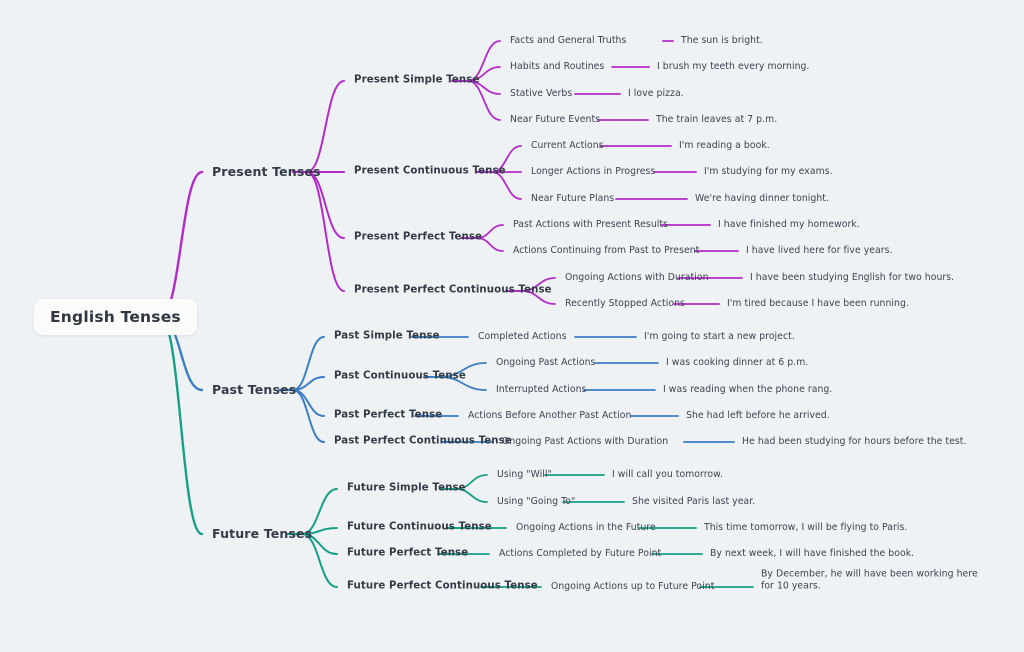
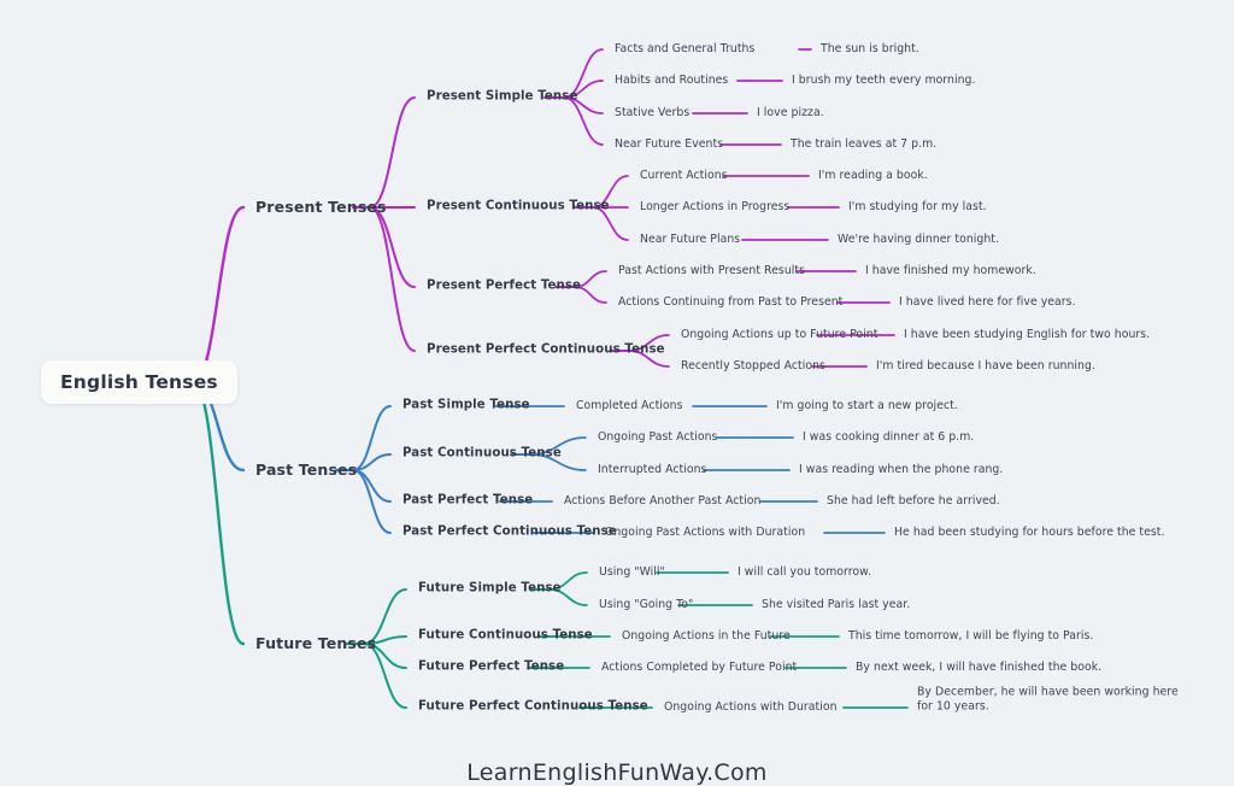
  English Tenses
  Present Tenses
  Present Simple Tense
  Facts and General Truths
  The sun is bright.
  Habits and Routines
  I brush my teeth every morning.
  Stative Verbs
  I love pizza.
  Near Future Events
  The train leaves at 7 p.m.
  Present Continuous Tense
  Current Actions
  I'm reading a book.
  Longer Actions in Progress
- I'm studying for my exams.
+ I'm studying for my last.
  Near Future Plans
  We're having dinner tonight.
  Present Perfect Tense
  Past Actions with Present Results
  I have finished my homework.
  Actions Continuing from Past to Present
  I have lived here for five years.
  Present Perfect Continuous Tense
- Ongoing Actions with Duration
+ Ongoing Actions up to Future Point
  I have been studying English for two hours.
  Recently Stopped Actions
  I'm tired because I have been running.
  Past Tenses
  Past Simple Tense
  Completed Actions
  I'm going to start a new project.
  Past Continuous Tense
  Ongoing Past Actions
  I was cooking dinner at 6 p.m.
  Interrupted Actions
  I was reading when the phone rang.
  Past Perfect Tense
  Actions Before Another Past Action
  She had left before he arrived.
  Past Perfect Continuous Tense
  Ongoing Past Actions with Duration
  He had been studying for hours before the test.
  Future Tenses
  Future Simple Tense
  Using "Will"
  I will call you tomorrow.
  Using "Going To"
  She visited Paris last year.
  Future Continuous Tense
  Ongoing Actions in the Future
  This time tomorrow, I will be flying to Paris.
  Future Perfect Tense
  Actions Completed by Future Point
  By next week, I will have finished the book.
  Future Perfect Continuous Tense
- Ongoing Actions up to Future Point
+ Ongoing Actions with Duration
  By December, he will have been working here for 10 years.
+ LearnEnglishFunWay.Com
